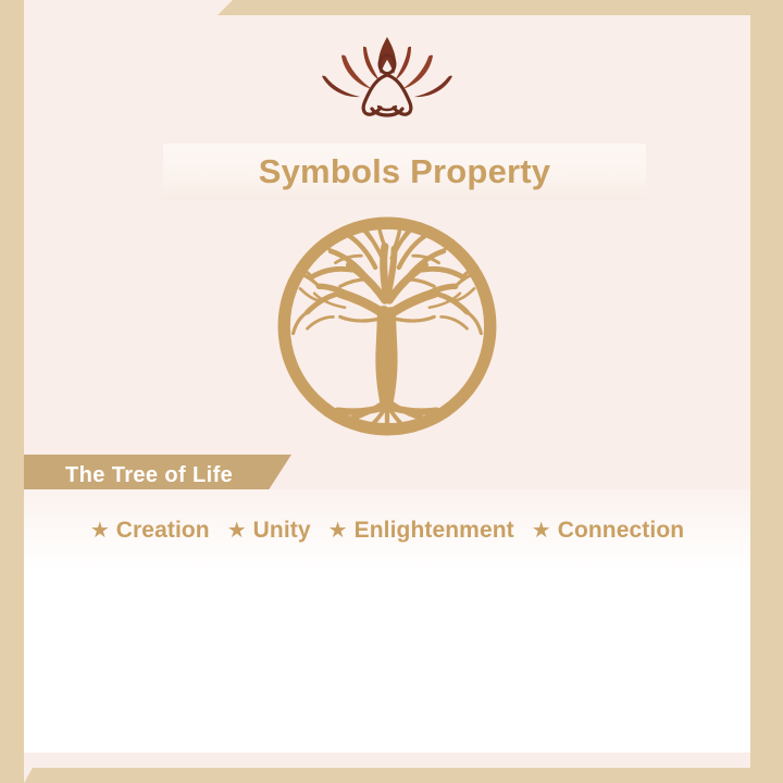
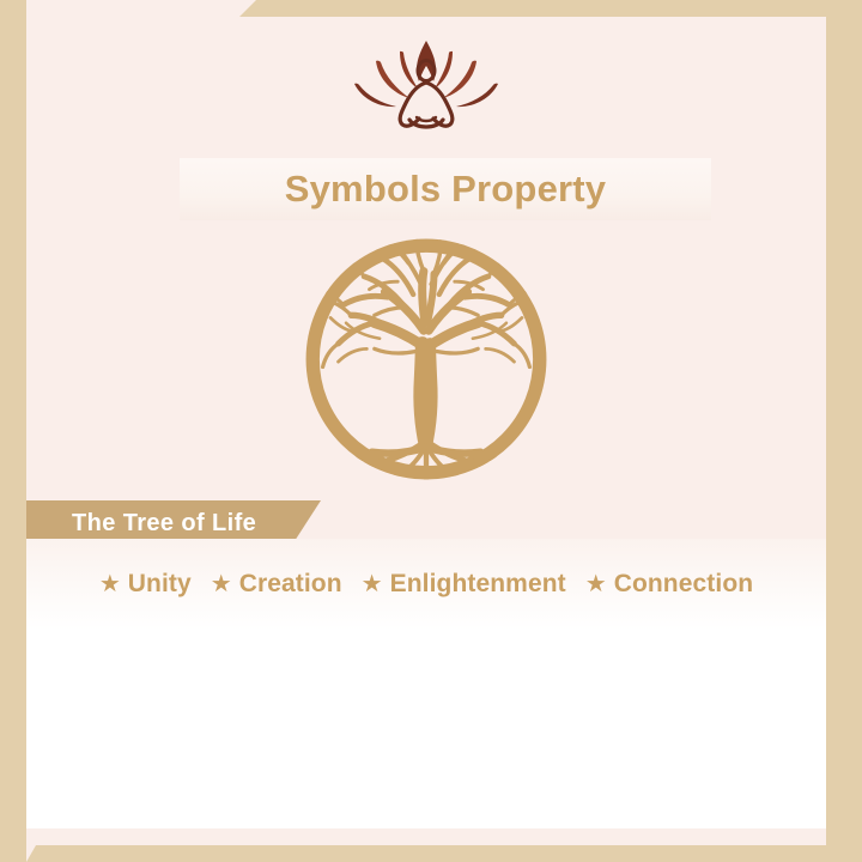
  Symbols Property
  The Tree of Life
  ★
- Creation
+ Unity
  ★
- Unity
+ Creation
  ★
  Enlightenment
  ★
  Connection
